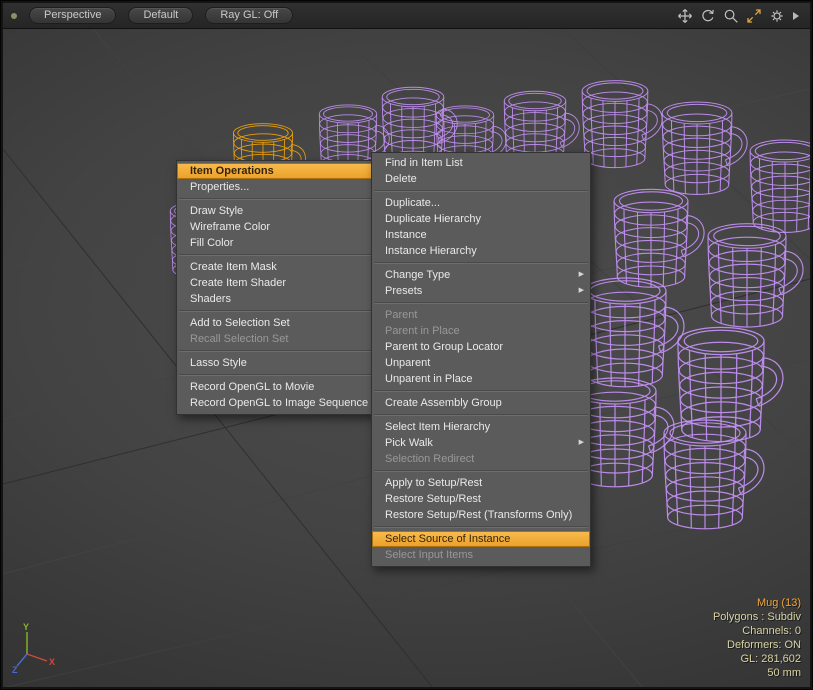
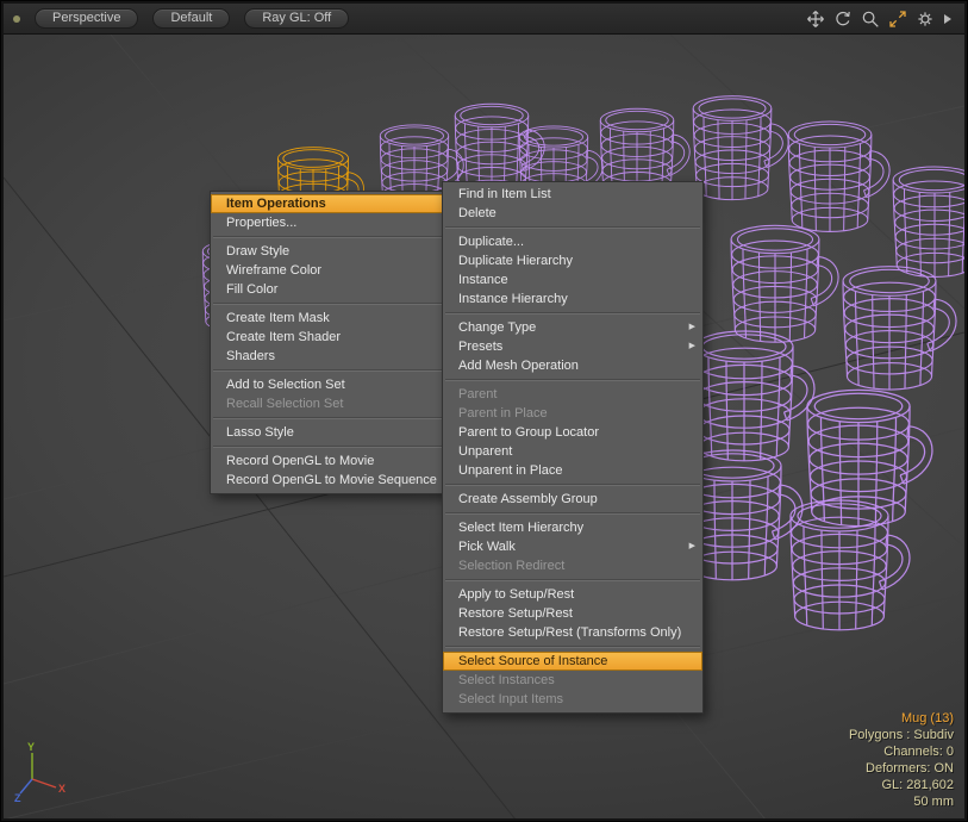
  Perspective
  Default
  Ray GL: Off
  Item Operations
  Properties...
  Draw Style
  Wireframe Color
  Fill Color
  Create Item Mask
  Create Item Shader
  Shaders
  Add to Selection Set
  Recall Selection Set
  Lasso Style
  Record OpenGL to Movie
- Record OpenGL to Image Sequence
+ Record OpenGL to Movie Sequence
  Find in Item List
  Delete
  Duplicate...
  Duplicate Hierarchy
  Instance
  Instance Hierarchy
  Change Type
  Presets
+ Add Mesh Operation
  Parent
  Parent in Place
  Parent to Group Locator
  Unparent
  Unparent in Place
  Create Assembly Group
  Select Item Hierarchy
  Pick Walk
  Selection Redirect
  Apply to Setup/Rest
  Restore Setup/Rest
  Restore Setup/Rest (Transforms Only)
  Select Source of Instance
+ Select Instances
  Select Input Items
  Y
  X
  Z
  Mug (13)
  Polygons : Subdiv
  Channels: 0
  Deformers: ON
  GL: 281,602
  50 mm
